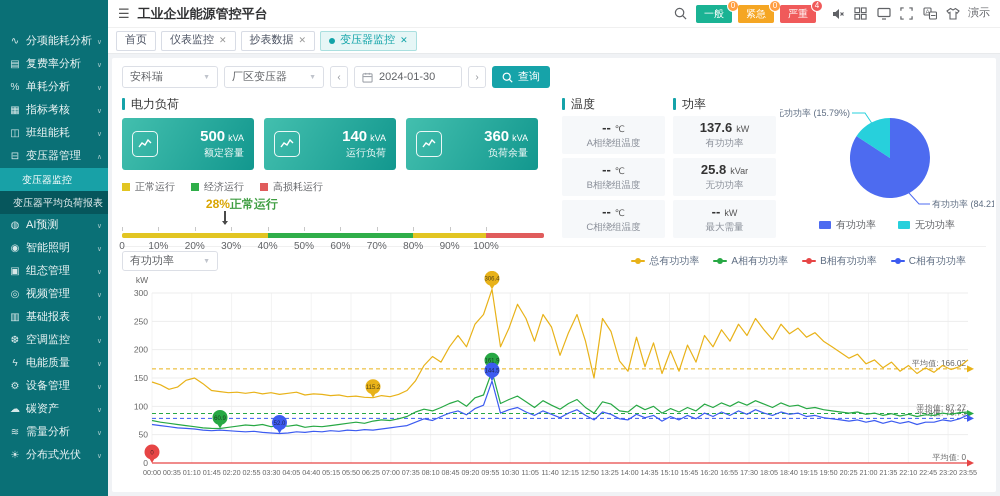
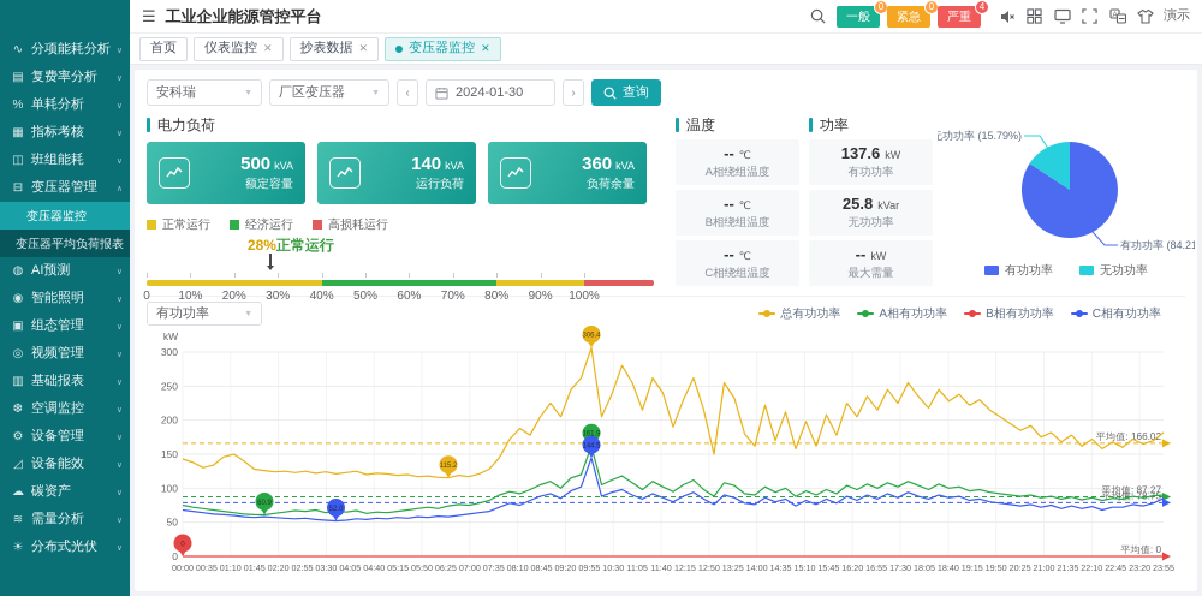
  ∿
  分项能耗分析
  ▤
  复费率分析
  %
  单耗分析
  ▦
  指标考核
  ◫
  班组能耗
  ⊟
  变压器管理
  变压器监控
  变压器平均负荷报表
  ◍
  AI预测
  ◉
  智能照明
  ▣
  组态管理
  ◎
  视频管理
  ▥
  基础报表
  ❆
  空调监控
- ϟ
- 电能质量
  ⚙
  设备管理
+ ◿
+ 设备能效
  ☁
  碳资产
  ≋
  需量分析
  ☀
  分布式光伏
  ☰
  工业企业能源管控平台
  一般
  0
  紧急
  0
  严重
  4
  演示
  首页
  仪表监控
  ✕
  抄表数据
  ✕
  变压器监控
  ✕
  安科瑞
  厂区变压器
  ‹
  2024-01-30
  ›
  查询
  电力负荷
  500 kVA
  额定容量
  140 kVA
  运行负荷
  360 kVA
  负荷余量
  正常运行
  经济运行
  高损耗运行
  28%正常运行
  0
  10%
  20%
  30%
  40%
  50%
  60%
  70%
  80%
  90%
  100%
  温度
  -- ℃
  A相绕组温度
  -- ℃
  B相绕组温度
  -- ℃
  C相绕组温度
  功率
  137.6 kW
  有功功率
  25.8 kVar
  无功功率
  -- kW
  最大需量
  无功功率 (15.79%)
  有功功率 (84.21
  有功功率
  无功功率
  有功功率
  总有功功率
  A相有功功率
  B相有功功率
  C相有功功率
  0
  50
  100
  150
  200
  250
  300
  kW
  00:00
  00:35
  01:10
  01:45
  02:20
  02:55
  03:30
  04:05
  04:40
  05:15
  05:50
  06:25
  07:00
  07:35
  08:10
  08:45
  09:20
  09:55
  10:30
  11:05
  11:40
  12:15
  12:50
  13:25
  14:00
  14:35
  15:10
  15:45
  16:20
  16:55
  17:30
  18:05
  18:40
  19:15
  19:50
  20:25
  21:00
  21:35
  22:10
  22:45
  23:20
  23:55
  平均值: 166.0
  平均值: 87.27
  平均值: 0
